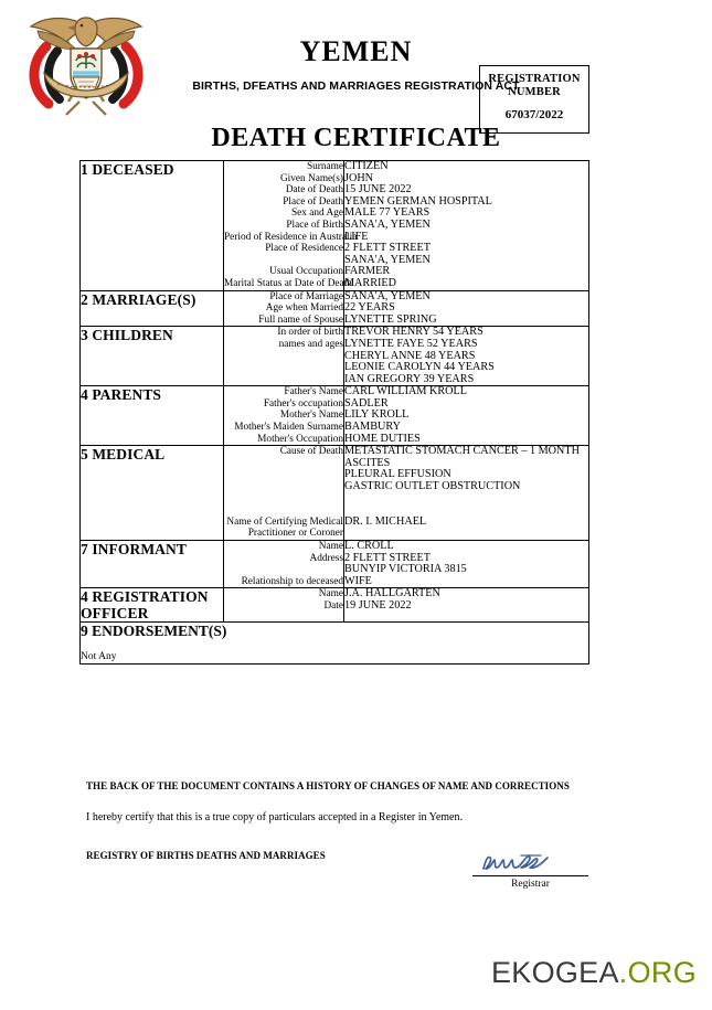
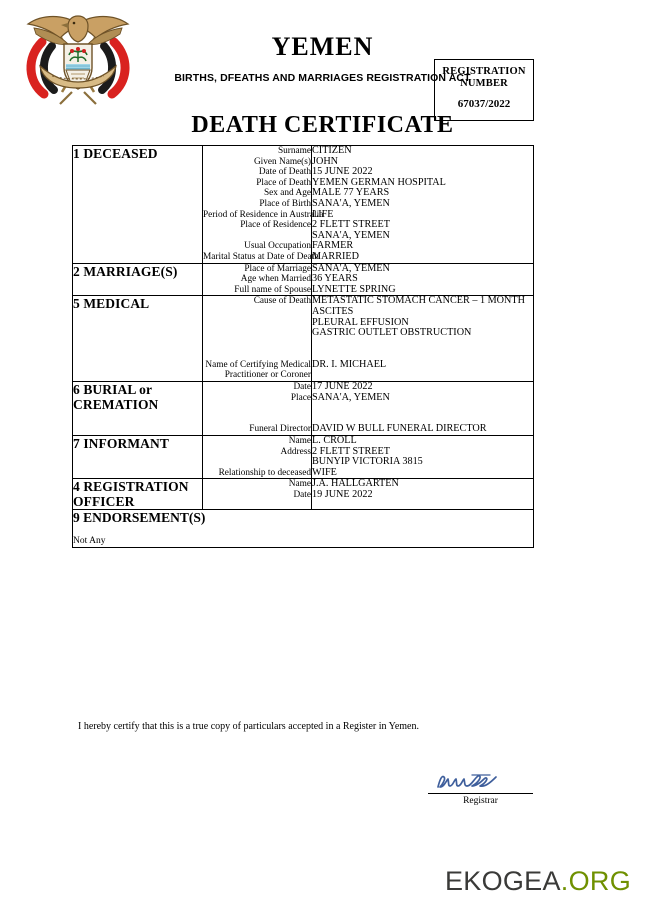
  YEMEN
  BIRTHS, DFEATHS AND MARRIAGES REGISTRATION ACT
  DEATH CERTIFICATE
  REGISTRATION
  NUMBER
  67037/2022
  1 DECEASED	SurnameGiven Name(s)Date of DeathPlace of DeathSex and AgePlace of BirthPeriod of Residence in AustrPlace of Residence Usual OccupationMarital Status at Date of Dea	CITIZENJOHN15 JUNE 2022YEMEN GERMAN HOSPITALMALE 77 YEARSSANA'A, YEMENLIFE2 FLETT STREETSANA'A, YEMENFARMERMARRIED
- 2 MARRIAGE(S)	Place of MarriageAge when MarriedFull name of Spouse	SANA'A, YEMEN22 YEARSLYNETTE SPRING
+ 2 MARRIAGE(S)	Place of MarriageAge when MarriedFull name of Spouse	SANA'A, YEMEN36 YEARSLYNETTE SPRING
- 3 CHILDREN	In order of birthnames and ages	TREVOR HENRY 54 YEARSLYNETTE FAYE 52 YEARSCHERYL ANNE 48 YEARSLEONIE CAROLYN 44 YEARSIAN GREGORY 39 YEARS
- 4 PARENTS	Father's NameFather's occupationMother's NameMother's Maiden SurnameMother's Occupation	CARL WILLIAM KROLLSADLERLILY KROLLBAMBURYHOME DUTIES
  5 MEDICAL	Cause of Death Name of Certifying MedicalPractitioner or Coroner	METASTATIC STOMACH CANCER – 1 MONTHASCITESPLEURAL EFFUSIONGASTRIC OUTLET OBSTRUCTION DR. I. MICHAEL
+ 6 BURIAL orCREMATION	DatePlace Funeral Director	17 JUNE 2022SANA'A, YEMEN DAVID W BULL FUNERAL DIRECTOR
  7 INFORMANT	NameAddress Relationship to deceased	L. CROLL2 FLETT STREETBUNYIP VICTORIA 3815WIFE
  4 REGISTRATION OFFICER	NameDate	J.A. HALLGARTEN19 JUNE 2022
  9 ENDORSEMENT(S) Not Any
- THE BACK OF THE DOCUMENT CONTAINS A HISTORY OF CHANGES OF NAME AND CORRECTIONS
  I hereby certify that this is a true copy of particulars accepted in a Register in Yemen.
- REGISTRY OF BIRTHS DEATHS AND MARRIAGES
  Registrar
  EKOGEA.ORG
